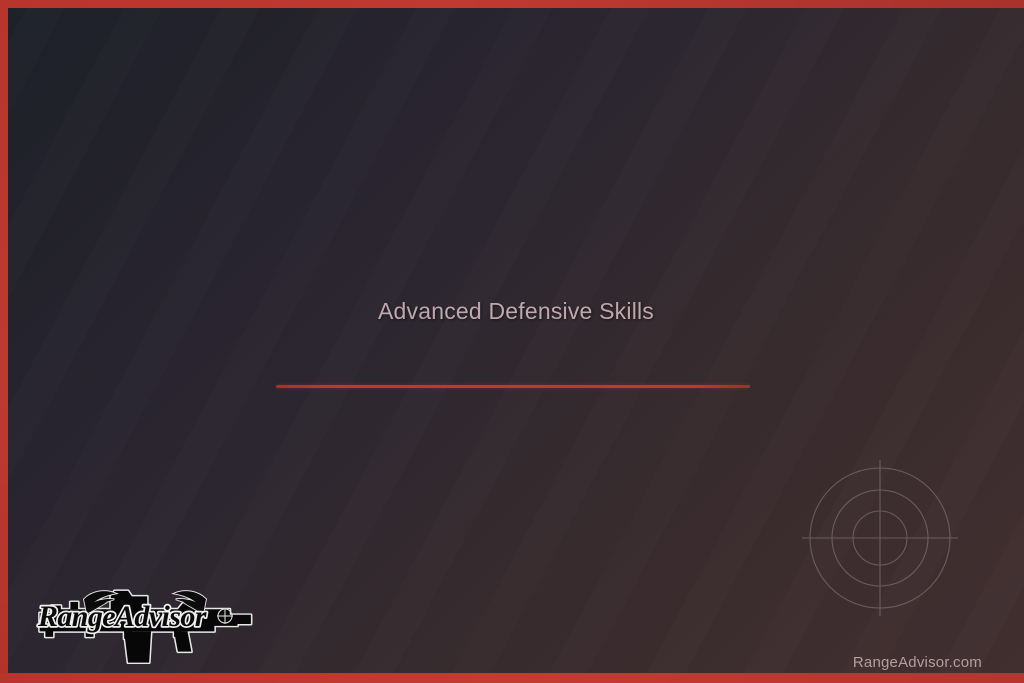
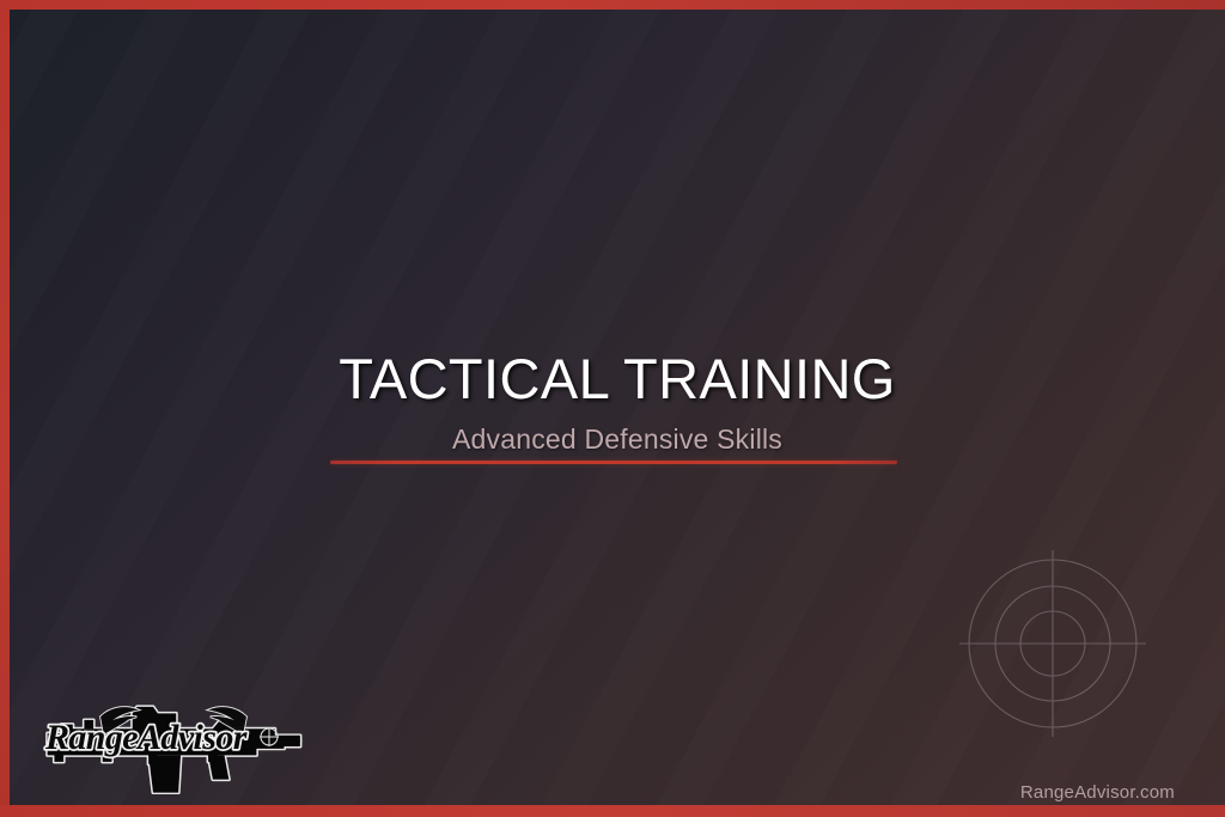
+ TACTICAL TRAINING
  Advanced Defensive Skills
  RangeAdvisor
  RangeAdvisor.com
